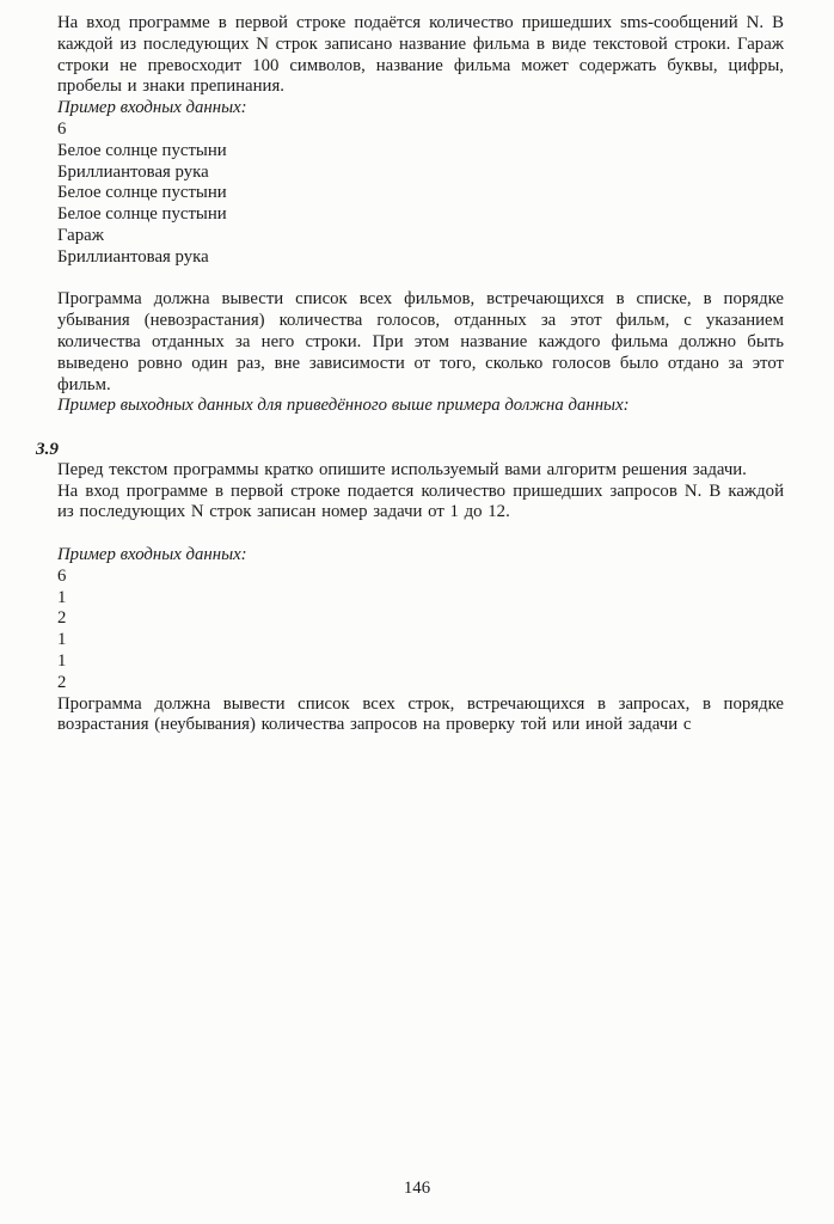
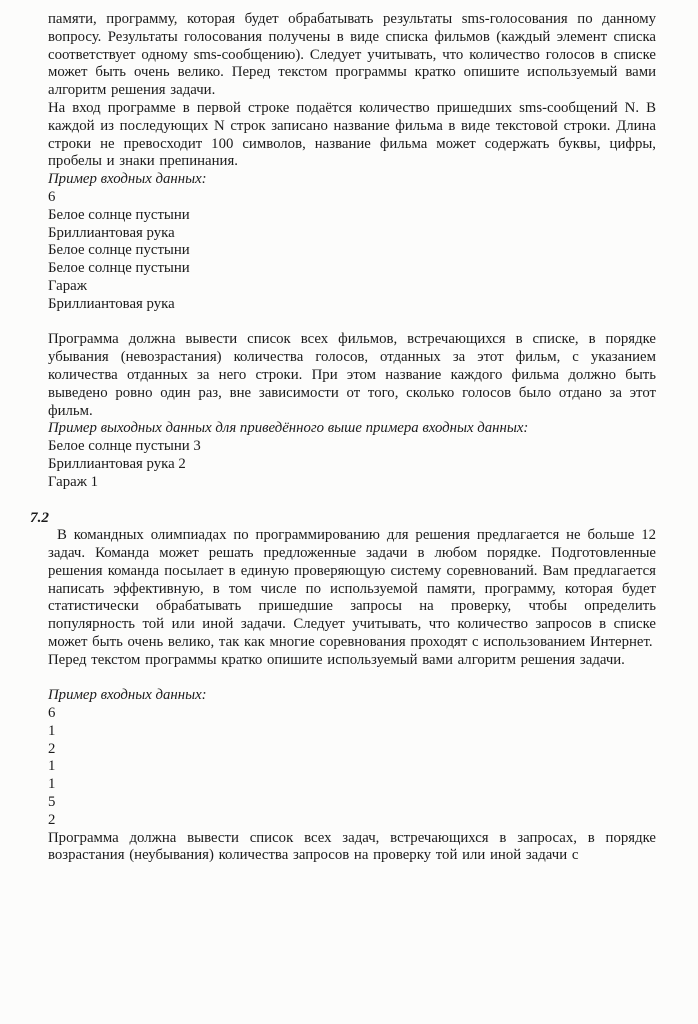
+ памяти, программу, которая будет обрабатывать результаты sms-голосования по данному вопросу. Результаты голосования получены в виде списка фильмов (каждый элемент списка соответствует одному sms-сообщению). Следует учитывать, что количество голосов в списке может быть очень велико. Перед текстом программы кратко опишите используемый вами алгоритм решения задачи.
- На вход программе в первой строке подаётся количество пришедших sms-сообщений N. В каждой из последующих N строк записано название фильма в виде текстовой строки. Гараж строки не превосходит 100 символов, название фильма может содержать буквы, цифры, пробелы и знаки препинания.
+ На вход программе в первой строке подаётся количество пришедших sms-сообщений N. В каждой из последующих N строк записано название фильма в виде текстовой строки. Длина строки не превосходит 100 символов, название фильма может содержать буквы, цифры, пробелы и знаки препинания.
  Пример входных данных:
  6
  Белое солнце пустыни
  Бриллиантовая рука
  Белое солнце пустыни
  Белое солнце пустыни
  Гараж
  Бриллиантовая рука
  Программа должна вывести список всех фильмов, встречающихся в списке, в порядке убывания (невозрастания) количества голосов, отданных за этот фильм, с указанием количества отданных за него строки. При этом название каждого фильма должно быть выведено ровно один раз, вне зависимости от того, сколько голосов было отдано за этот фильм.
- Пример выходных данных для приведённого выше примера должна данных:
+ Пример выходных данных для приведённого выше примера входных данных:
+ Белое солнце пустыни 3
+ Бриллиантовая рука 2
+ Гараж 1
- 3.9
+ 7.2
+ В командных олимпиадах по программированию для решения предлагается не больше 12 задач. Команда может решать предложенные задачи в любом порядке. Подготовленные решения команда посылает в единую проверяющую систему соревнований. Вам предлагается написать эффективную, в том числе по используемой памяти, программу, которая будет статистически обрабатывать пришедшие запросы на проверку, чтобы определить популярность той или иной задачи. Следует учитывать, что количество запросов в списке может быть очень велико, так как многие соревнования проходят с использованием Интернет.
  Перед текстом программы кратко опишите используемый вами алгоритм решения задачи.
- На вход программе в первой строке подается количество пришедших запросов N. В каждой из последующих N строк записан номер задачи от 1 до 12.
  Пример входных данных:
  6
  1
  2
  1
  1
+ 5
  2
- Программа должна вывести список всех строк, встречающихся в запросах, в порядке возрастания (неубывания) количества запросов на проверку той или иной задачи с
+ Программа должна вывести список всех задач, встречающихся в запросах, в порядке возрастания (неубывания) количества запросов на проверку той или иной задачи с
- 146
